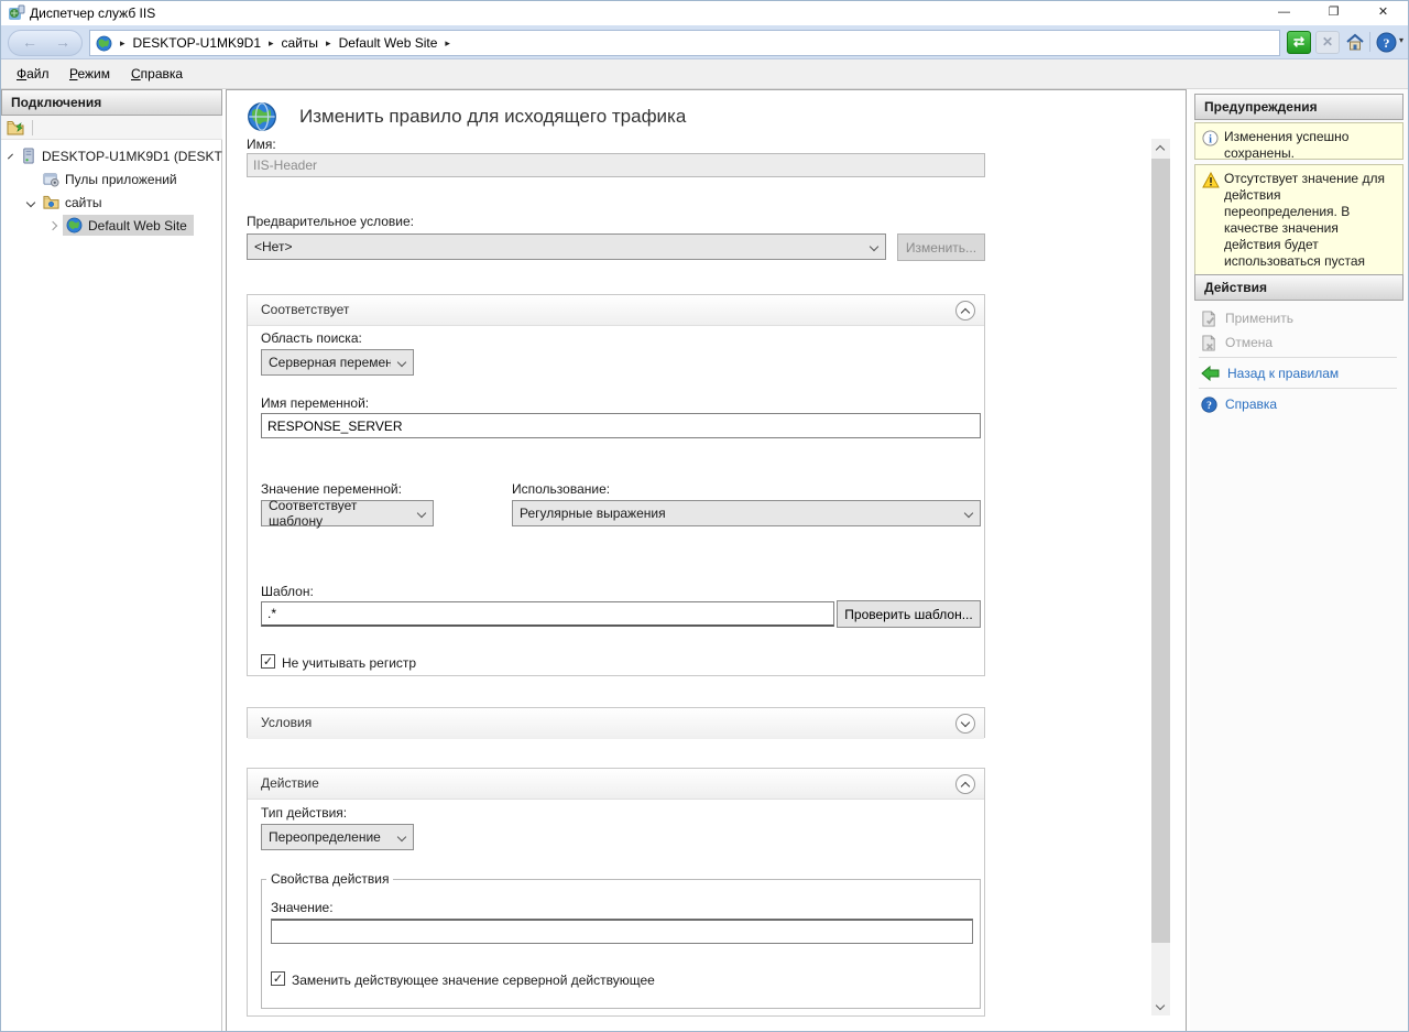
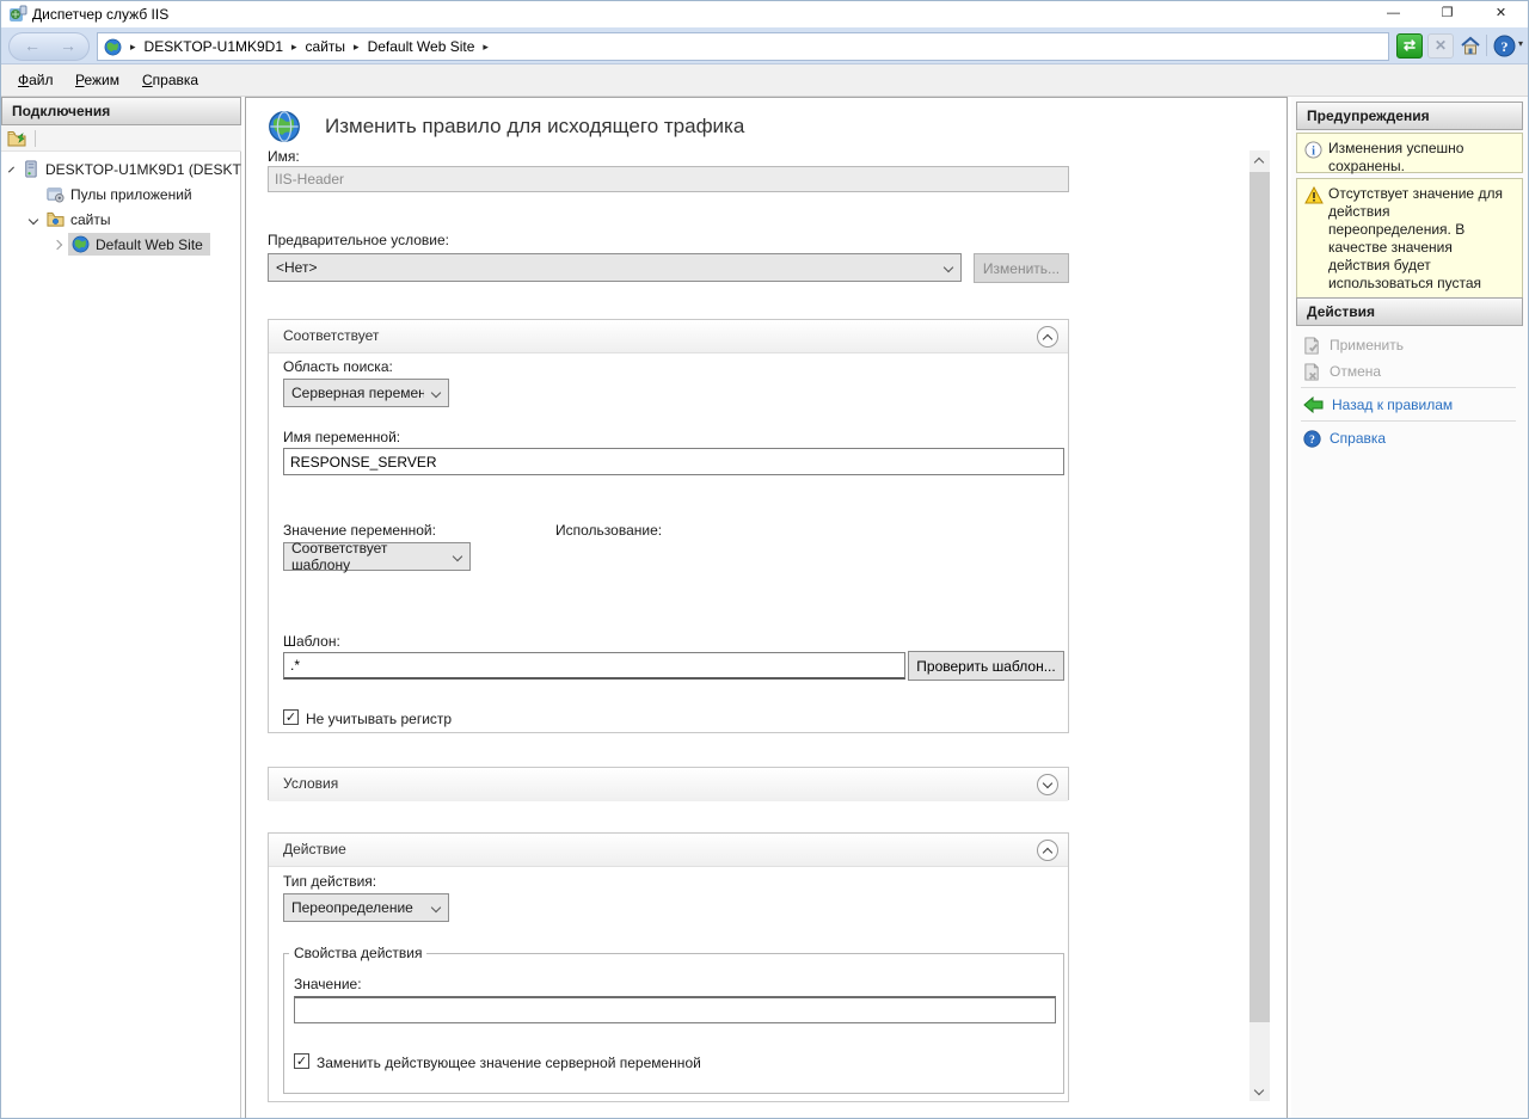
  Диспетчер служб IIS
  —
  ❐
  ✕
  ←
  →
  ▸
  DESKTOP-U1MK9D1
  ▸
  сайты
  ▸
  Default Web Site
  ▸
  ⇄
  ✕
  ?
  ▾
  Файл
  Режим
  Справка
  Подключения
  DESKTOP-U1MK9D1 (DESKT
  Пулы приложений
  сайты
  Default Web Site
  Изменить правило для исходящего трафика
  Имя:
  IIS-Header
  Предварительное условие:
  <Нет>
  Изменить...
  Соответствует
  Область поиска:
  Серверная перемен
  Имя переменной:
  RESPONSE_SERVER
  Значение переменной:
  Использование:
  Соответствует шаблону
- Регулярные выражения
  Шаблон:
  .*
  Проверить шаблон...
  ✓
  Не учитывать регистр
  Условия
  Действие
  Тип действия:
  Переопределение
  Свойства действия
  Значение:
  ✓
- Заменить действующее значение серверной действующее
+ Заменить действующее значение серверной переменной
  Предупреждения
  i
  Изменения успешно сохранены.
  Отсутствует значение для действия переопределения. В качестве значения действия будет использоваться пустая
  Действия
  Применить
  Отмена
  Назад к правилам
  ?
  Справка
